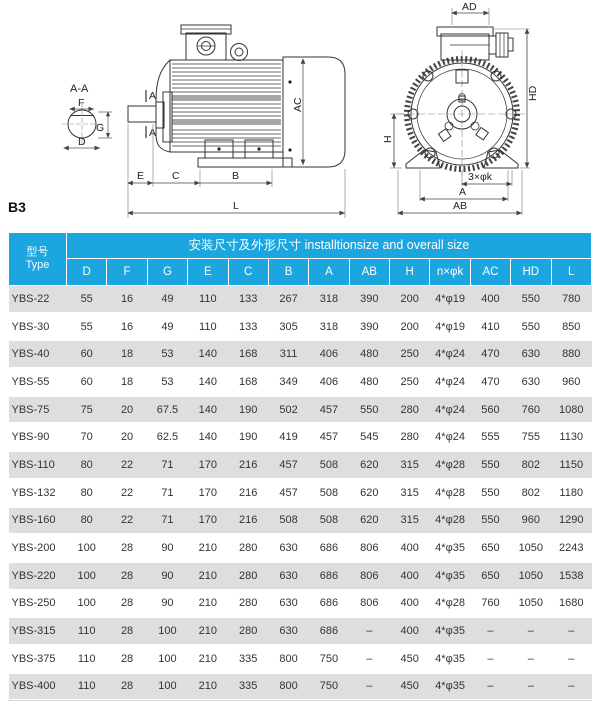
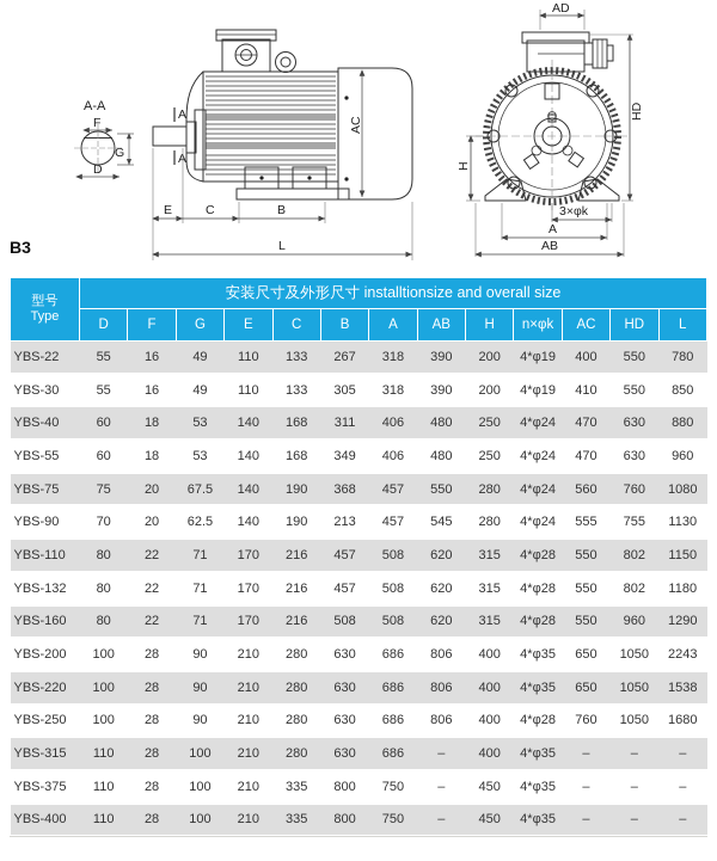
  A-A
  F
  G
  D
  A
  A
  E
  C
  B
  L
  AD
  3×φk
  A
  AB
  B3
  型号 Type	安装尺寸及外形尺寸 installtionsize and overall size
  D	F	G	E	C	B	A	AB	H	n×φk	AC	HD	L
  YBS-22	55	16	49	110	133	267	318	390	200	4*φ19	400	550	780
  YBS-30	55	16	49	110	133	305	318	390	200	4*φ19	410	550	850
  YBS-40	60	18	53	140	168	311	406	480	250	4*φ24	470	630	880
  YBS-55	60	18	53	140	168	349	406	480	250	4*φ24	470	630	960
- YBS-75	75	20	67.5	140	190	502	457	550	280	4*φ24	560	760	1080
+ YBS-75	75	20	67.5	140	190	368	457	550	280	4*φ24	560	760	1080
- YBS-90	70	20	62.5	140	190	419	457	545	280	4*φ24	555	755	1130
+ YBS-90	70	20	62.5	140	190	213	457	545	280	4*φ24	555	755	1130
  YBS-110	80	22	71	170	216	457	508	620	315	4*φ28	550	802	1150
  YBS-132	80	22	71	170	216	457	508	620	315	4*φ28	550	802	1180
  YBS-160	80	22	71	170	216	508	508	620	315	4*φ28	550	960	1290
  YBS-200	100	28	90	210	280	630	686	806	400	4*φ35	650	1050	2243
  YBS-220	100	28	90	210	280	630	686	806	400	4*φ35	650	1050	1538
  YBS-250	100	28	90	210	280	630	686	806	400	4*φ28	760	1050	1680
  YBS-315	110	28	100	210	280	630	686	–	400	4*φ35	–	–	–
  YBS-375	110	28	100	210	335	800	750	–	450	4*φ35	–	–	–
  YBS-400	110	28	100	210	335	800	750	–	450	4*φ35	–	–	–
